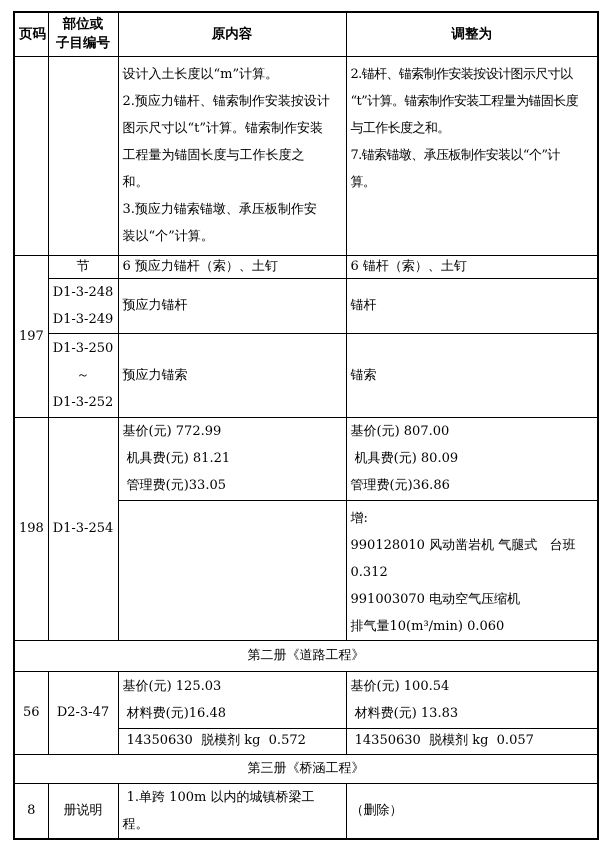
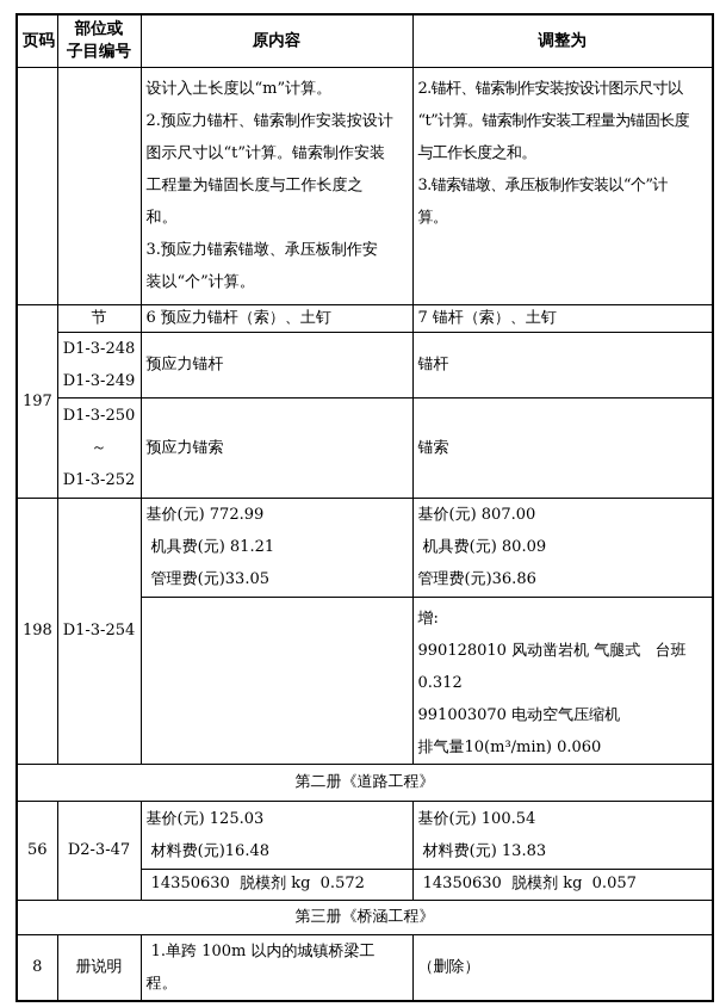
  页码	部位或子目编号	原内容	调整为
- 		设计入土长度以“m”计算。2.预应力锚杆、锚索制作安装按设计图示尺寸以“t”计算。锚索制作安装工程量为锚固长度与工作长度之和。3.预应力锚索锚墩、承压板制作安装以“个”计算。	2.锚杆、锚索制作安装按设计图示尺寸以“t”计算。锚索制作安装工程量为锚固长度与工作长度之和。7.锚索锚墩、承压板制作安装以“个”计算。
+ 		设计入土长度以“m”计算。2.预应力锚杆、锚索制作安装按设计图示尺寸以“t”计算。锚索制作安装工程量为锚固长度与工作长度之和。3.预应力锚索锚墩、承压板制作安装以“个”计算。	2.锚杆、锚索制作安装按设计图示尺寸以“t”计算。锚索制作安装工程量为锚固长度与工作长度之和。3.锚索锚墩、承压板制作安装以“个”计算。
- 197	节	6 预应力锚杆（索）、土钉	6 锚杆（索）、土钉
+ 197	节	6 预应力锚杆（索）、土钉	7 锚杆（索）、土钉
  D1-3-248D1-3-249	预应力锚杆	锚杆
  D1-3-250～D1-3-252	预应力锚索	锚索
  198	D1-3-254	基价(元) 772.99 机具费(元) 81.21 管理费(元)33.05	基价(元) 807.00 机具费(元) 80.09管理费(元)36.86
  	增:990128010 风动凿岩机 气腿式 台班0.312991003070 电动空气压缩机排气量10(m³/min) 0.060
  第二册《道路工程》
  56	D2-3-47	基价(元) 125.03 材料费(元)16.48	基价(元) 100.54 材料费(元) 13.83
  14350630 脱模剂 kg 0.572	14350630 脱模剂 kg 0.057
  第三册《桥涵工程》
  8	册说明	1.单跨 100m 以内的城镇桥梁工程。	（删除）
